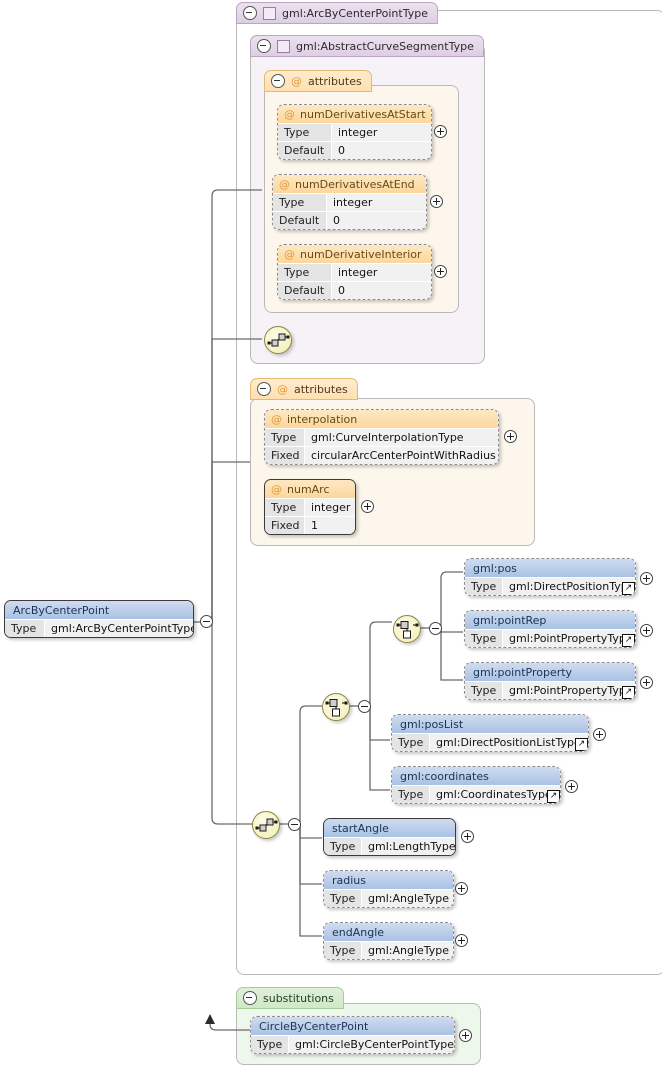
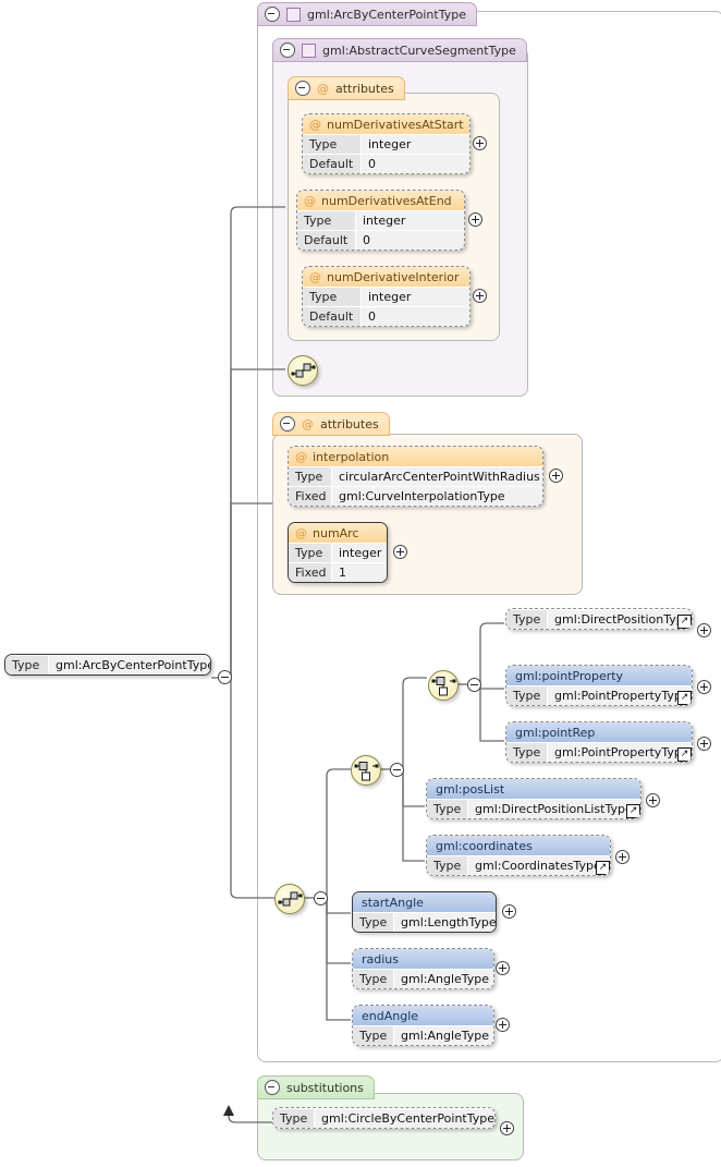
  gml:ArcByCenterPointType
  gml:AbstractCurveSegmentType
  @
  attributes
  @
  attributes
  substitutions
- ArcByCenterPoint
  Type
  gml:ArcByCenterPointTyp
  @
  numDerivativesAtStart
  Type
  integer
  Default
  0
  @
  numDerivativesAtEnd
  Type
  integer
  Default
  0
  @
  numDerivativeInterior
  Type
  integer
  Default
  0
  @
  interpolation
  Type
- gml:CurveInterpolationType
+ circularArcCenterPointWithRadius
  Fixed
- circularArcCenterPointWithRadius
+ gml:CurveInterpolationType
  @
  numArc
  Type
  integer
  Fixed
  1
- gml:pos
  Type
  gml:DirectPositionTy
  ↗
- gml:pointRep
+ gml:pointProperty
  Type
  gml:PointPropertyTy
  ↗
- gml:pointProperty
+ gml:pointRep
  Type
  gml:PointPropertyTy
  ↗
  gml:posList
  Type
  gml:DirectPositionListTyp
  ↗
  gml:coordinates
  Type
  gml:CoordinatesTyp
  ↗
  startAngle
  Type
  gml:LengthType
  radius
  Type
  gml:AngleType
  endAngle
  Type
  gml:AngleType
- CircleByCenterPoint
  Type
  gml:CircleByCenterPointType
